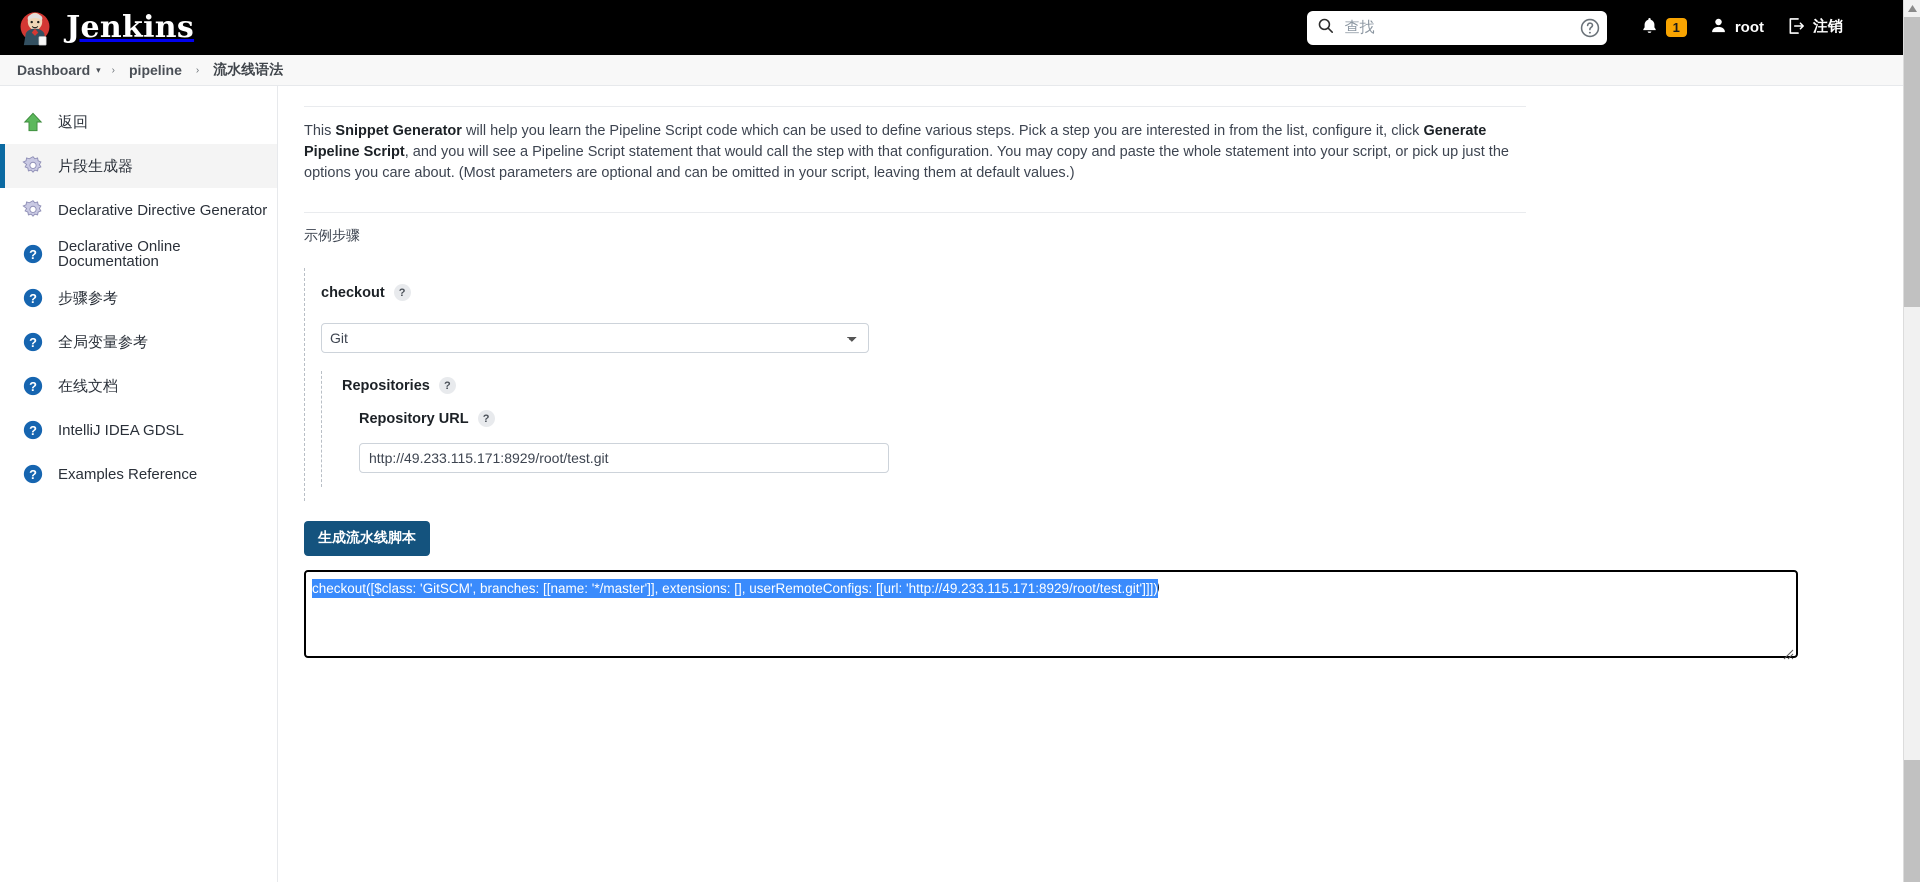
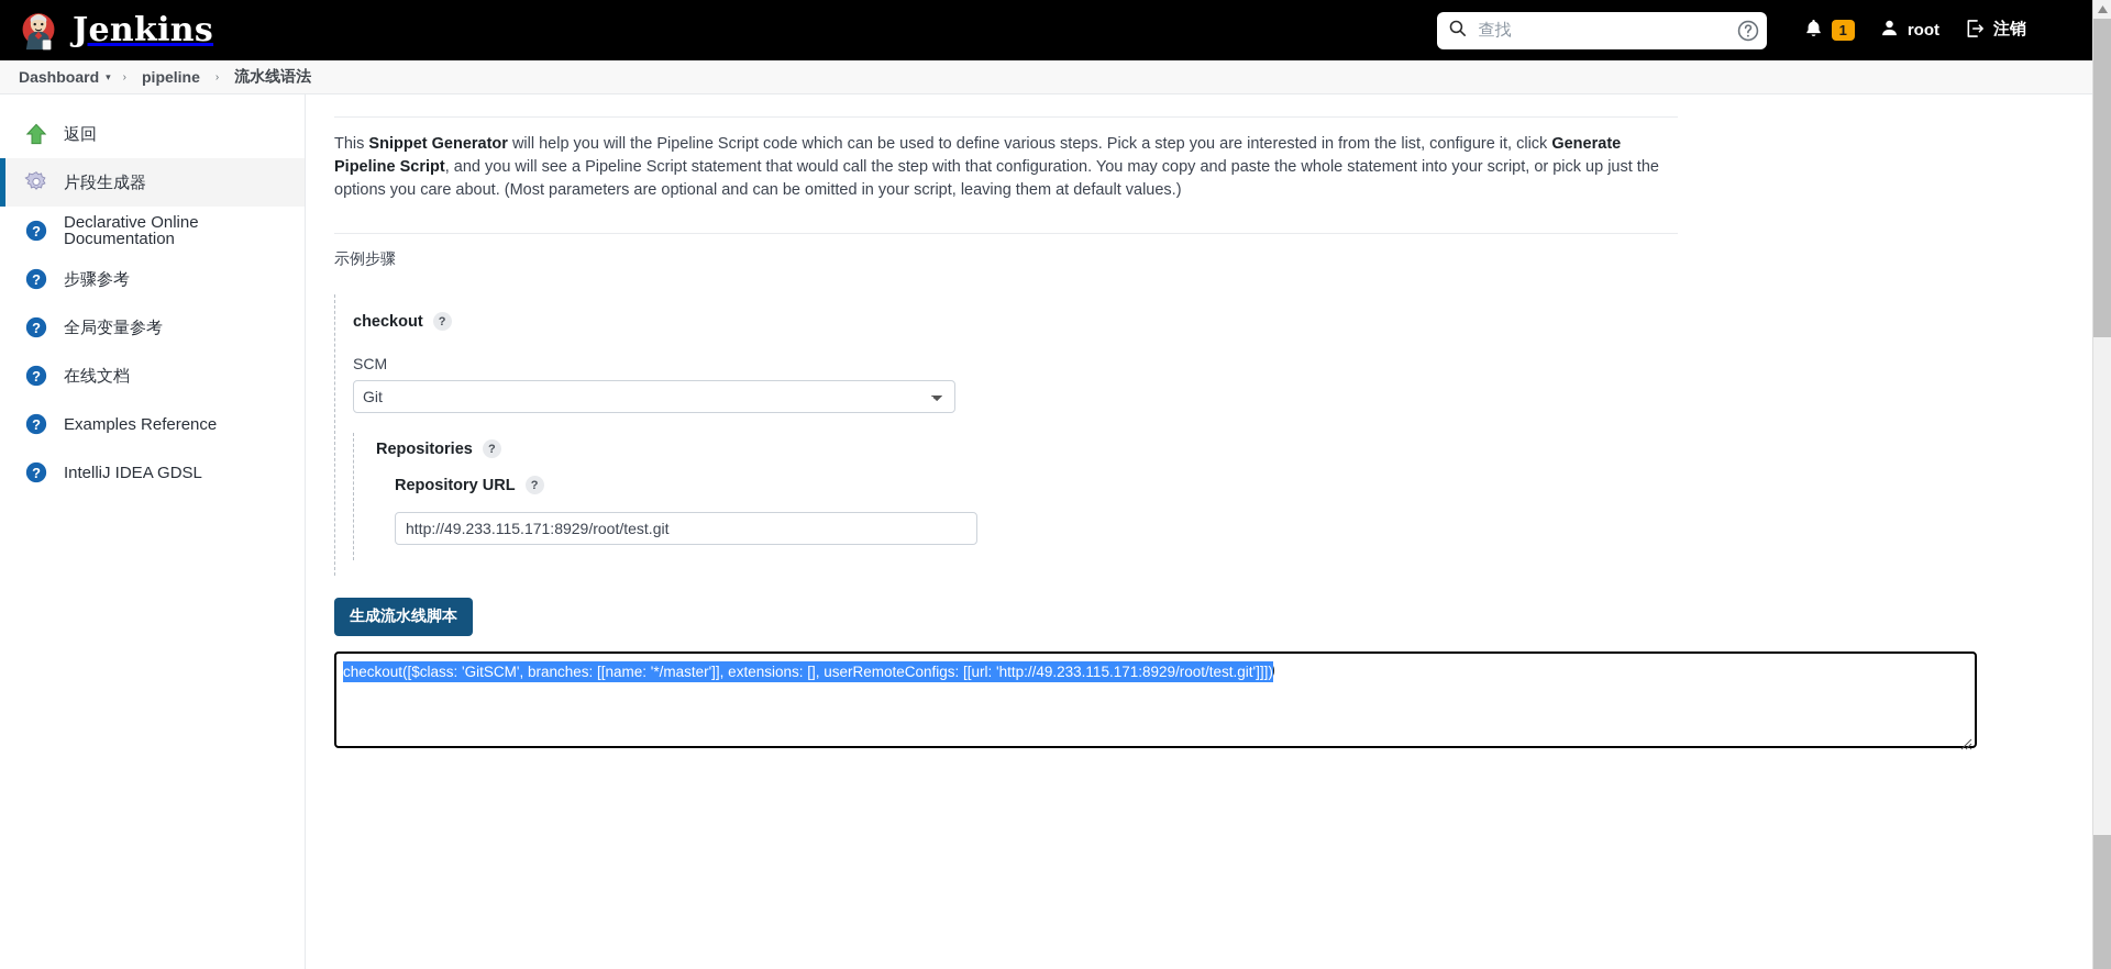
  Jenkins
  查找
  1
  root
  注销
  Dashboard
  ▾
  ›
  pipeline
  ›
  流水线语法
  返回
  片段生成器
- Declarative Directive Generator
  ?
  Declarative Online Documentation
  ?
  步骤参考
  ?
  全局变量参考
  ?
  在线文档
  ?
- IntelliJ IDEA GDSL
+ Examples Reference
  ?
- Examples Reference
+ IntelliJ IDEA GDSL
- This Snippet Generator will help you learn the Pipeline Script code which can be used to define various steps. Pick a step you are interested in from the list, configure it, click Generate Pipeline Script, and you will see a Pipeline Script statement that would call the step with that configuration. You may copy and paste the whole statement into your script, or pick up just the options you care about. (Most parameters are optional and can be omitted in your script, leaving them at default values.)
+ This Snippet Generator will help you will the Pipeline Script code which can be used to define various steps. Pick a step you are interested in from the list, configure it, click Generate Pipeline Script, and you will see a Pipeline Script statement that would call the step with that configuration. You may copy and paste the whole statement into your script, or pick up just the options you care about. (Most parameters are optional and can be omitted in your script, leaving them at default values.)
  示例步骤
  checkout
  ?
+ SCM
  Git
  Repositories
  ?
  Repository URL
  ?
  http://49.233.115.171:8929/root/test.git
  生成流水线脚本
  checkout([$class: 'GitSCM', branches: [[name: '*/master']], extensions: [], userRemoteConfigs: [[url: 'http://49.233.115.171:8929/root/test.git']]])
